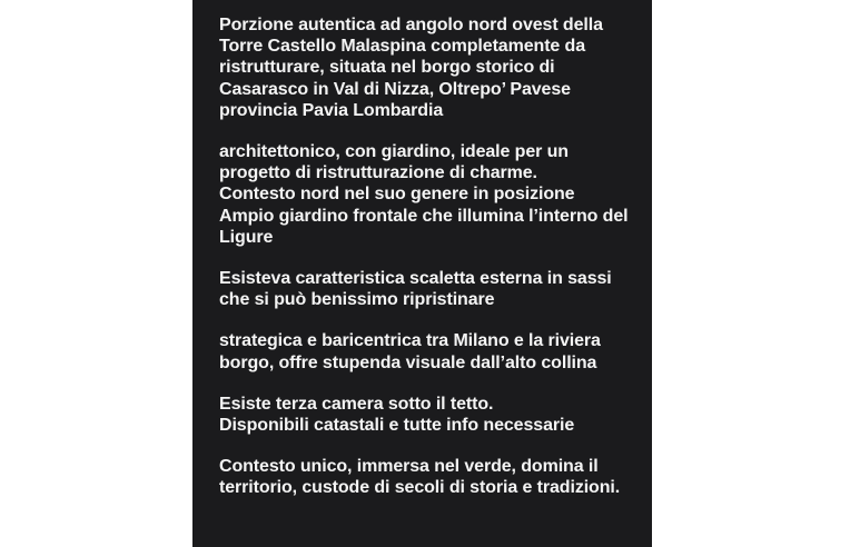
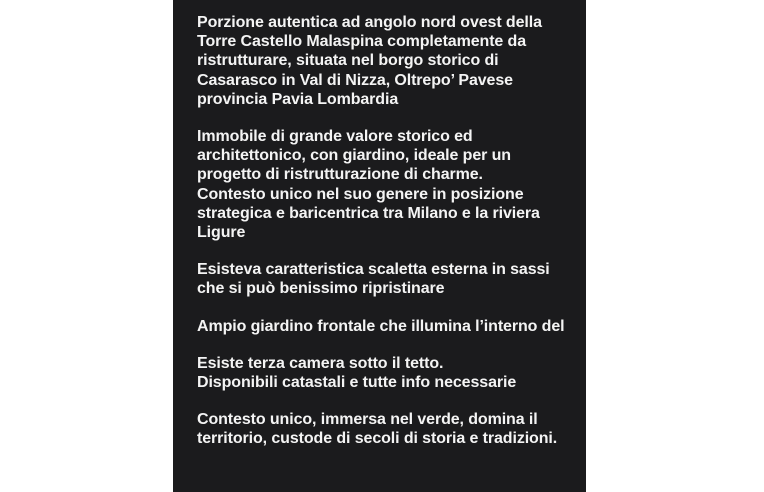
  Porzione autentica ad angolo nord ovest della
  Torre Castello Malaspina completamente da
  ristrutturare, situata nel borgo storico di
  Casarasco in Val di Nizza, Oltrepo’ Pavese
  provincia Pavia Lombardia
+ Immobile di grande valore storico ed
  architettonico, con giardino, ideale per un
  progetto di ristrutturazione di charme.
- Contesto nord nel suo genere in posizione
+ Contesto unico nel suo genere in posizione
- Ampio giardino frontale che illumina l’interno del
+ strategica e baricentrica tra Milano e la riviera
  Ligure
  Esisteva caratteristica scaletta esterna in sassi
  che si può benissimo ripristinare
- strategica e baricentrica tra Milano e la riviera
+ Ampio giardino frontale che illumina l’interno del
- borgo, offre stupenda visuale dall’alto collina
  Esiste terza camera sotto il tetto.
  Disponibili catastali e tutte info necessarie
  Contesto unico, immersa nel verde, domina il
  territorio, custode di secoli di storia e tradizioni.
